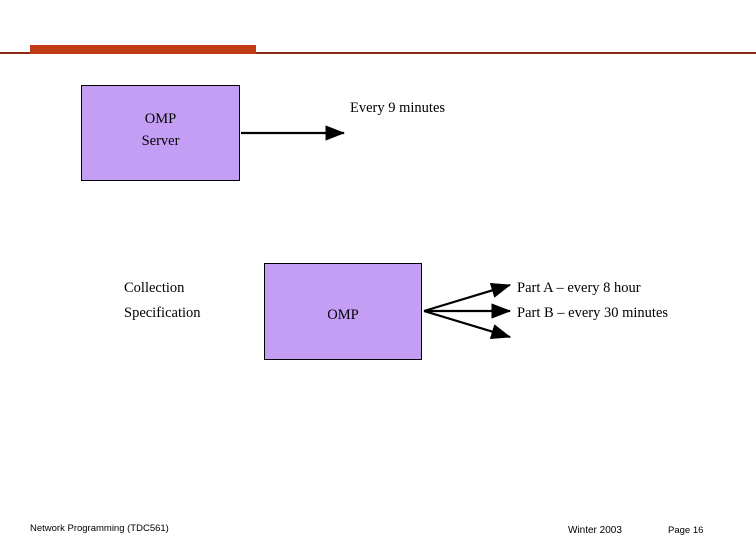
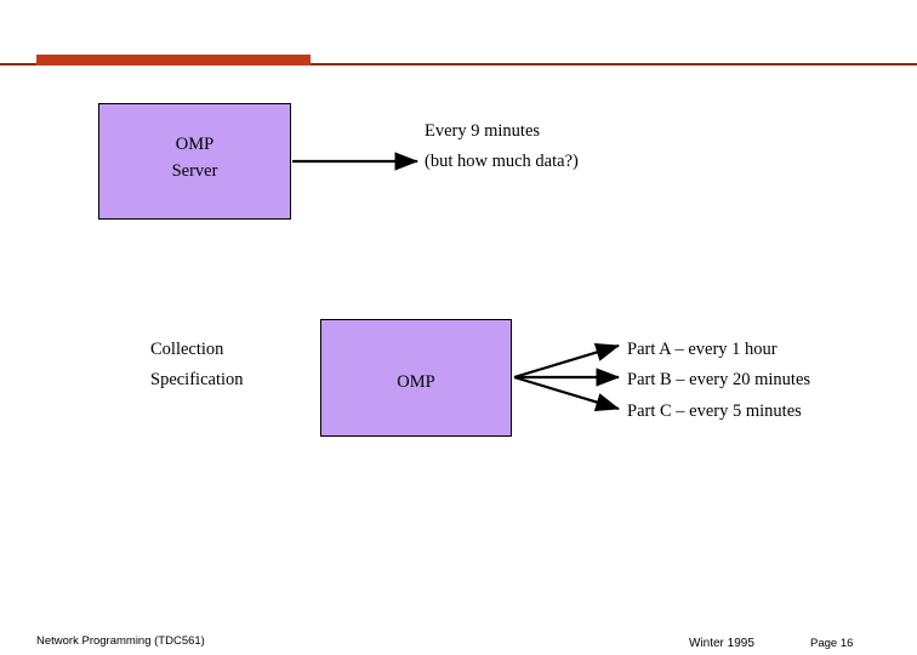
  OMP
  Server
  OMP
  Every 9 minutes
+ (but how much data?)
  Collection
  Specification
- Part A – every 8 hour
+ Part A – every 1 hour
- Part B – every 30 minutes
+ Part B – every 20 minutes
+ Part C – every 5 minutes
  Network Programming (TDC561)
- Winter 2003
+ Winter 1995
  Page 16
